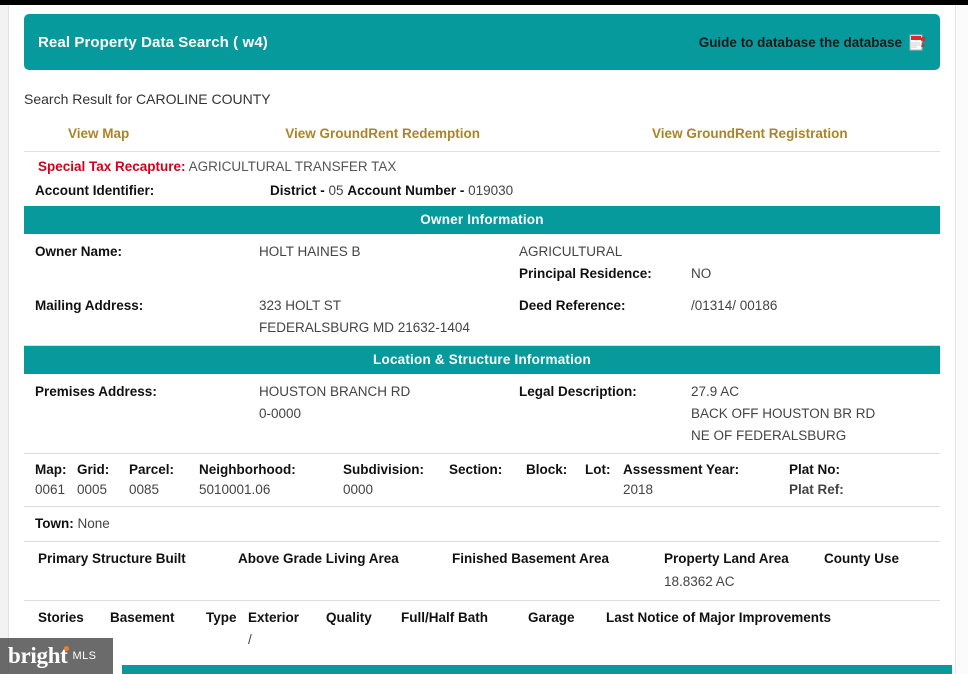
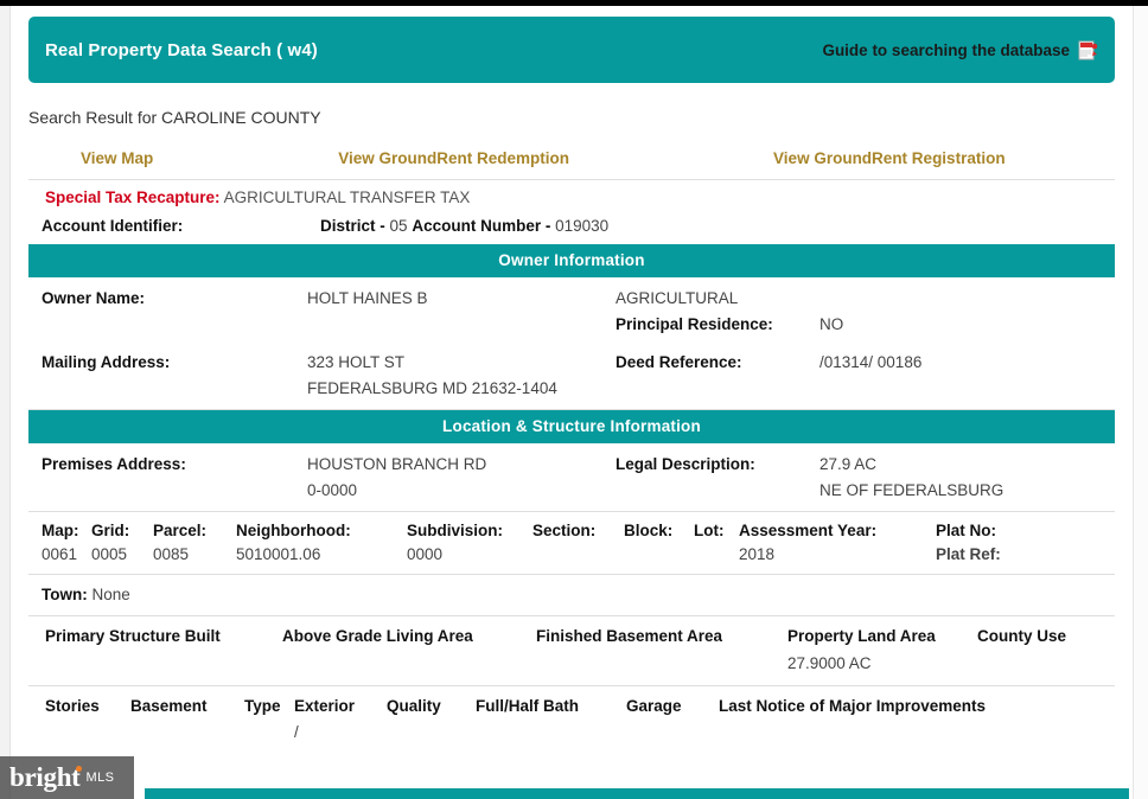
  Real Property Data Search ( w4)
- Guide to database the database
+ Guide to searching the database
  Search Result for CAROLINE COUNTY
  View Map
  View GroundRent Redemption
  View GroundRent Registration
  Special Tax Recapture: AGRICULTURAL TRANSFER TAX
  Account Identifier:
  District - 05 Account Number - 019030
  Owner Information
  Owner Name:
  HOLT HAINES B
  AGRICULTURAL
  Principal Residence:
  NO
  Mailing Address:
  323 HOLT ST
  FEDERALSBURG MD 21632-1404
  Deed Reference:
  /01314/ 00186
  Location & Structure Information
  Premises Address:
  HOUSTON BRANCH RD
  0-0000
  Legal Description:
  27.9 AC
- BACK OFF HOUSTON BR RD
  NE OF FEDERALSBURG
  Map:	Grid:	Parcel:	Neighborhood:	Subdivision:	Section:	Block:	Lot:	Assessment Year:	Plat No:
  0061	0005	0085	5010001.06	0000				2018	Plat Ref:
  Town: None
  Primary Structure Built	Above Grade Living Area	Finished Basement Area	Property Land Area	County Use
- 			18.8362 AC
+ 			27.9000 AC
  Stories	Basement	Type	Exterior	Quality	Full/Half Bath	Garage	Last Notice of Major Improvements
  			/
  bright
  MLS
